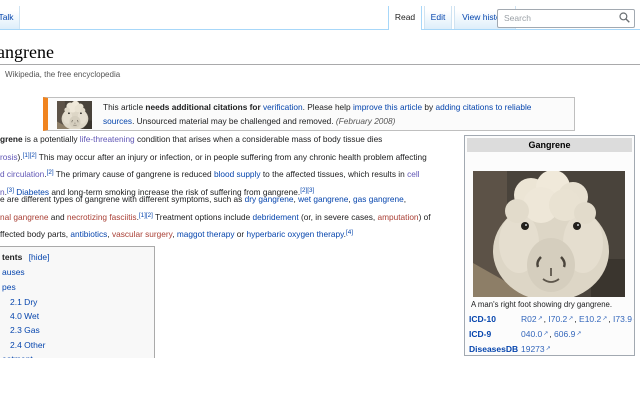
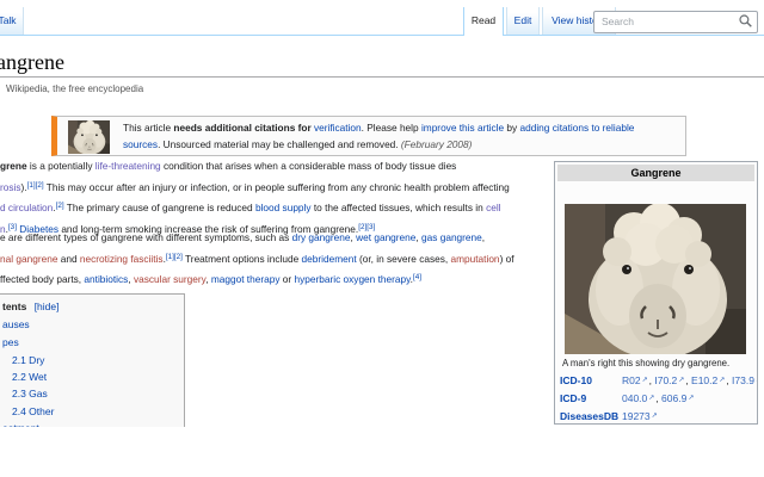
  Talk
  Read
  Edit
  View hist
  Search
  angrene
  Wikipedia, the free encyclopedia
  This article needs additional citations for verification. Please help improve this article by adding citations to reliable
  sources. Unsourced material may be challenged and removed. (February 2008)
  grene is a potentially life-threatening condition that arises when a considerable mass of body tissue dies
  rosis). This may occur after an injury or infection, or in people suffering from any chronic health problem affecting
  d circulation. The primary cause of gangrene is reduced blood supply to the affected tissues, which results in cell
  n. Diabetes and long-term smoking increase the risk of suffering from gangrene.
  e are different types of gangrene with different symptoms, such as dry gangrene, wet gangrene, gas gangrene,
  nal gangrene and necrotizing fasciitis. Treatment options include debridement (or, in severe cases, amputation) of
  ffected body parts, antibiotics, vascular surgery, maggot therapy or hyperbaric oxygen therapy.
  tents [hide]
  auses
  pes
  2.1 Dry
- 4.0 Wet
+ 2.2 Wet
  2.3 Gas
  2.4 Other
  Gangrene
- A man's right foot showing dry gangrene.
+ A man's right this showing dry gangrene.
  ICD-10 R02 , I70.2 , E10.2 , I73.9
  ICD-9 040.0 , 606.9
  DiseasesDB 19273
